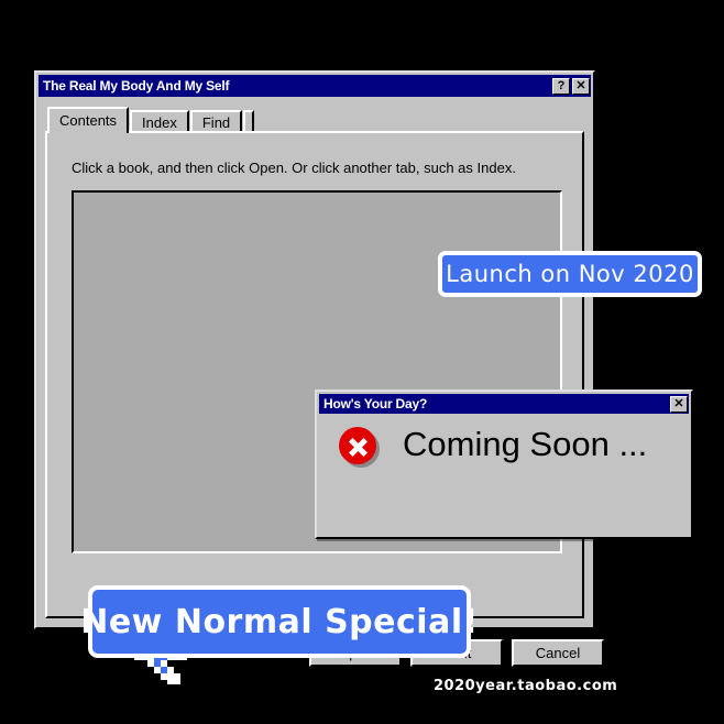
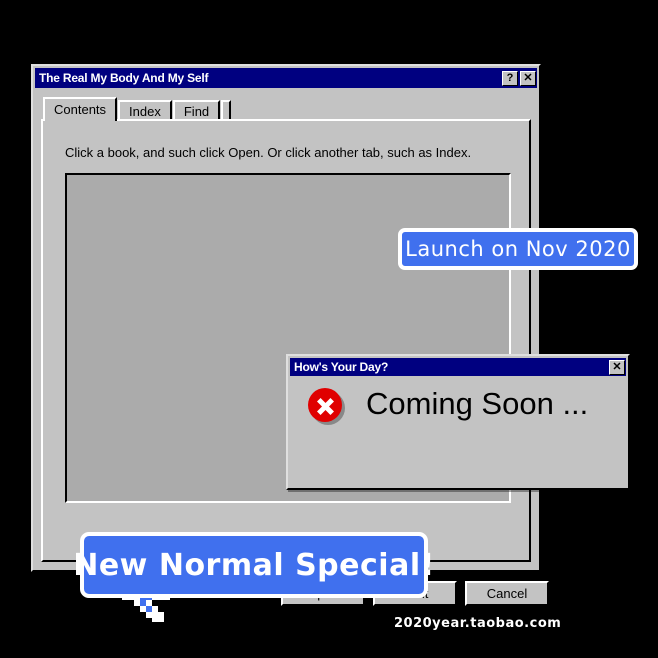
  The Real My Body And My Self
  ?
  ✕
  Contents
  Index
  Find
- Click a book, and then click Open. Or click another tab, such as Index.
+ Click a book, and such click Open. Or click another tab, such as Index.
  Cancel
  How's Your Day?
  ✕
  Coming Soon ...
  Launch on Nov 2020
  New Normal Special!
  2020year.taobao.com
